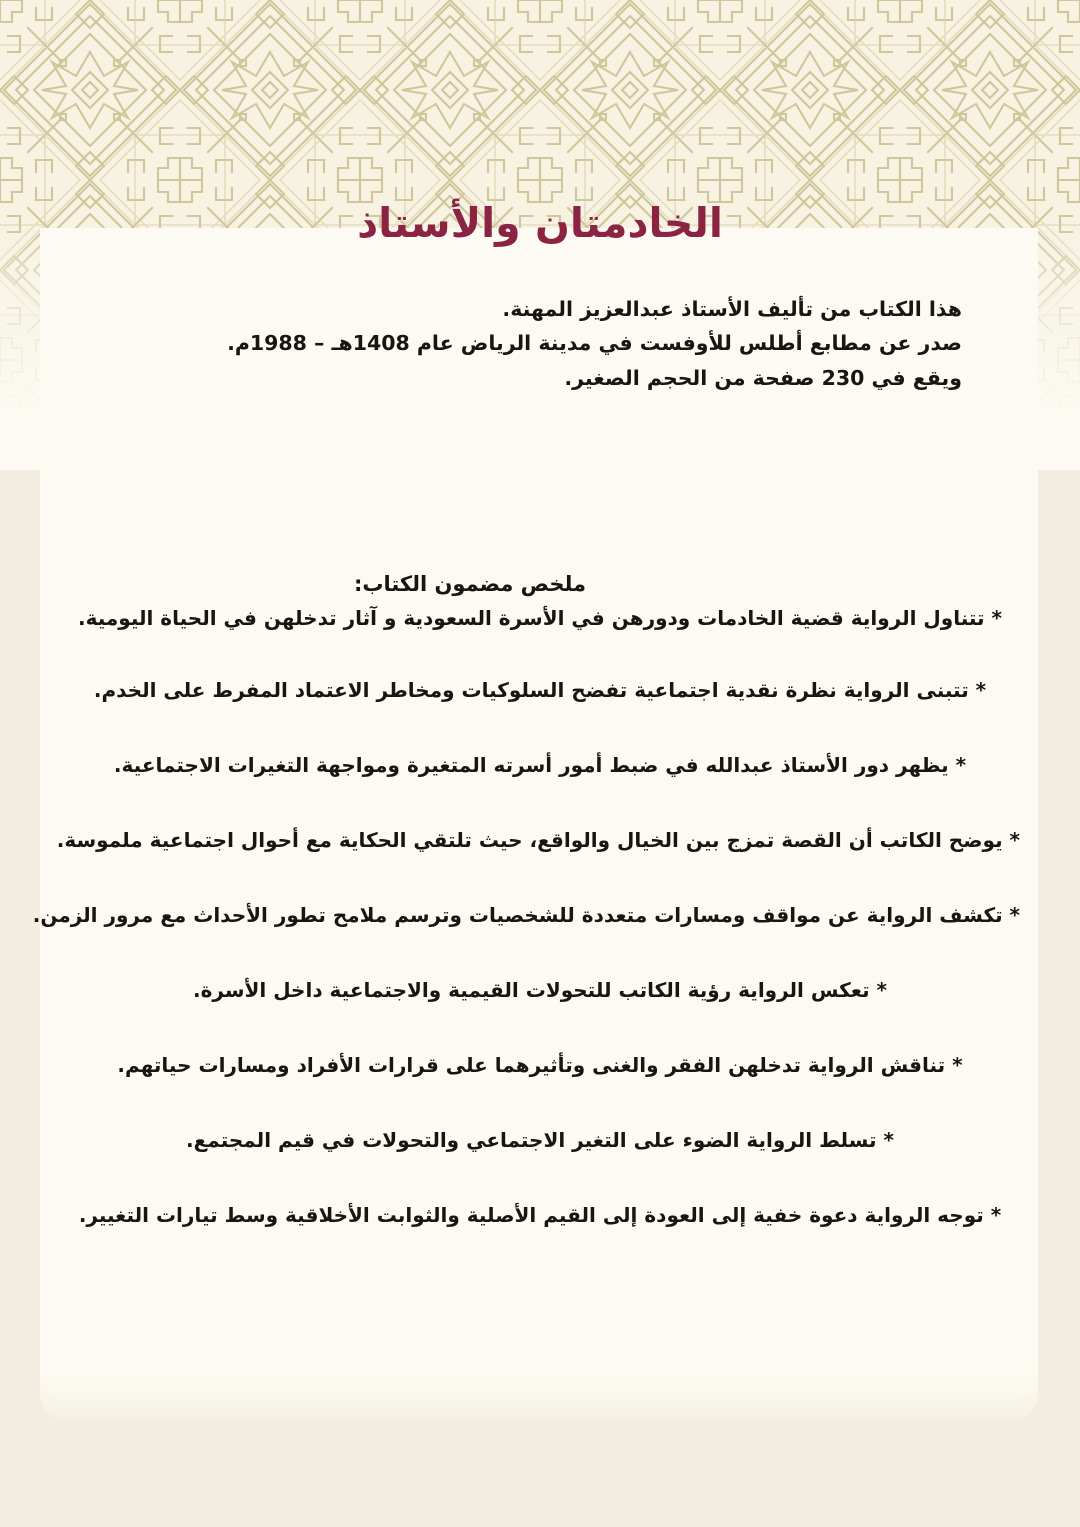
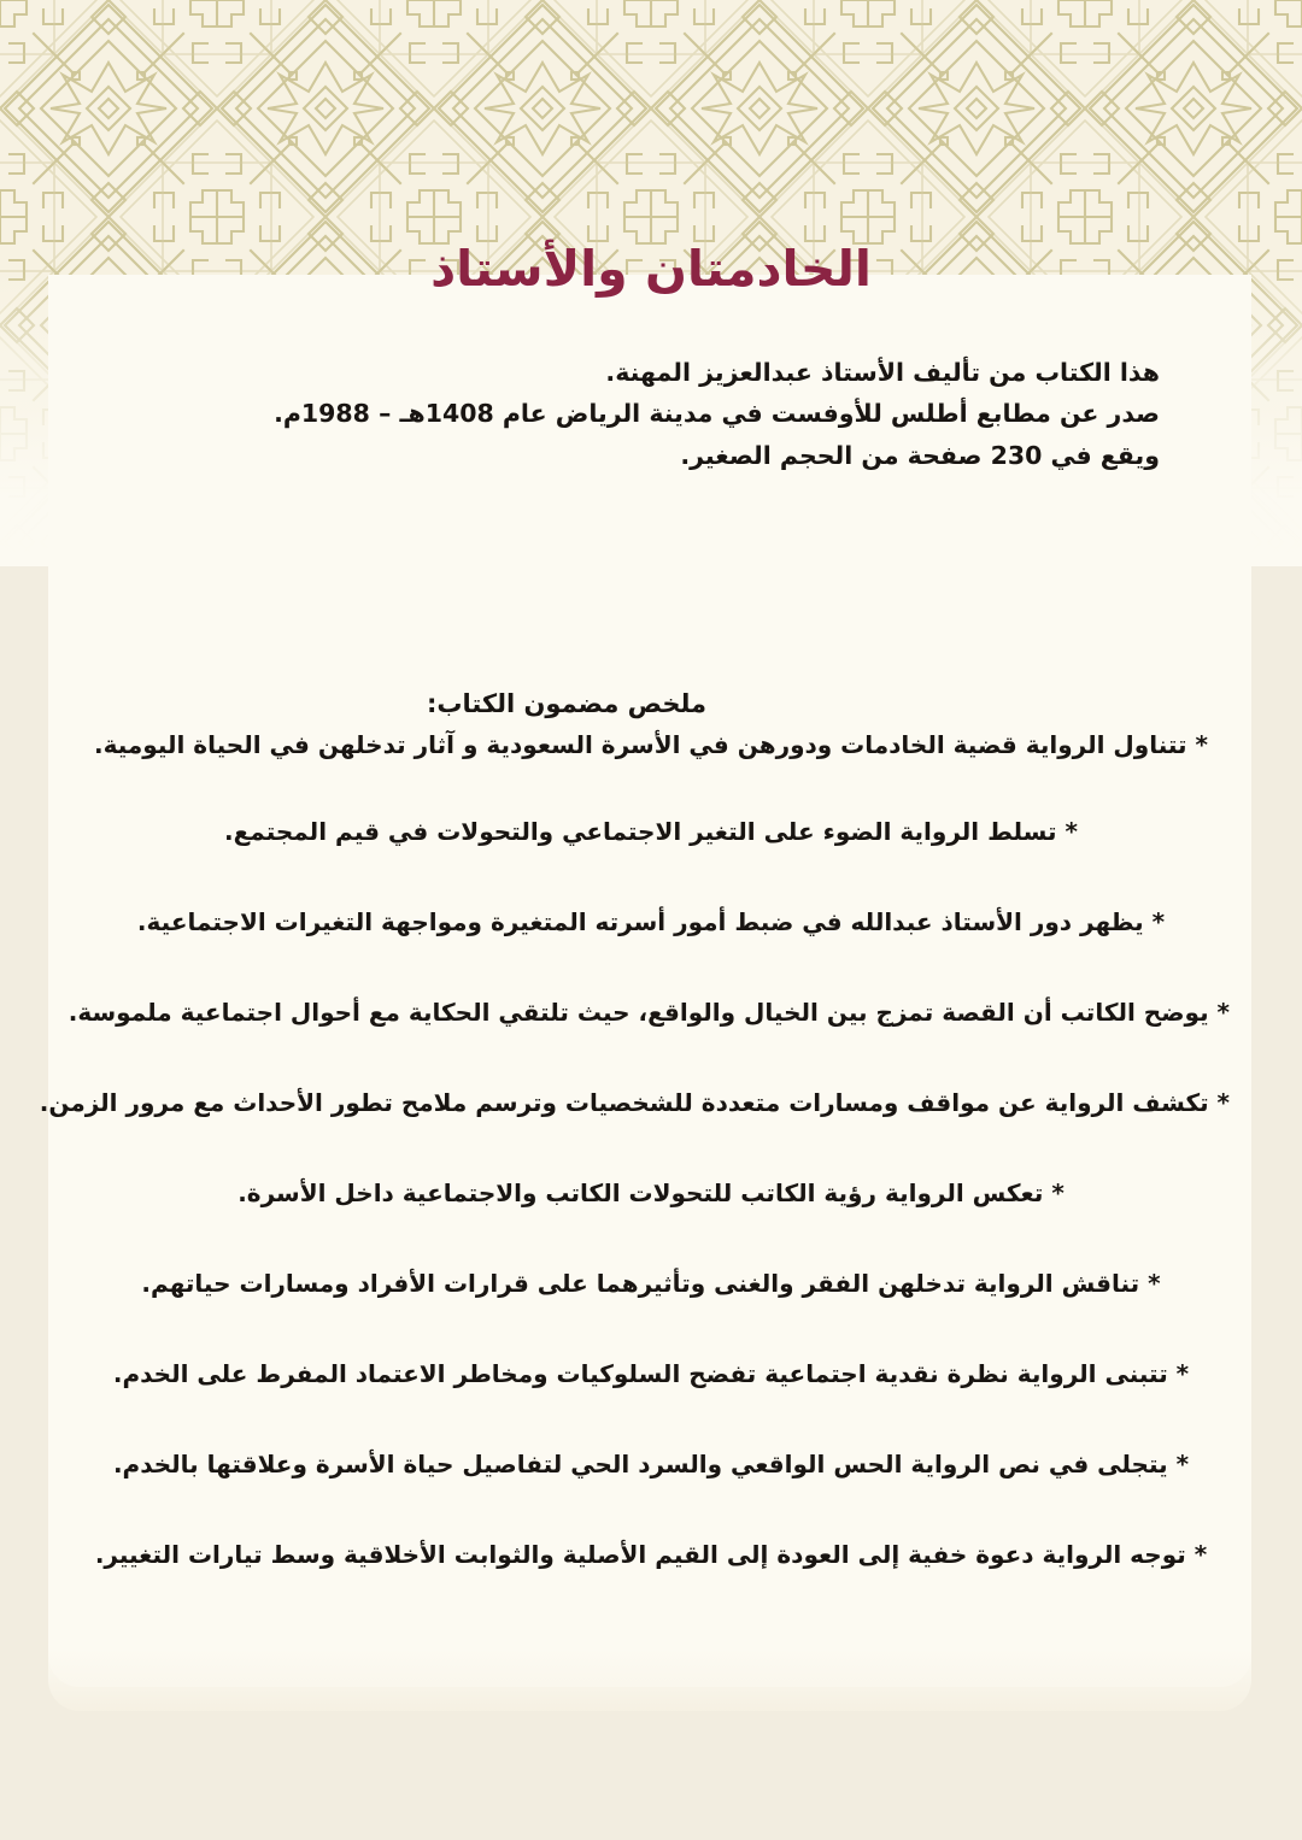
  الخادمتان والأستاذ
  هذا الكتاب من تأليف الأستاذ عبدالعزيز المهنة.
  صدر عن مطابع أطلس للأوفست في مدينة الرياض عام 1408هـ – 1988م.
  ويقع في 230 صفحة من الحجم الصغير.
  ملخص مضمون الكتاب:
  * تتناول الرواية قضية الخادمات ودورهن في الأسرة السعودية و آثار تدخلهن في الحياة اليومية.
- * تتبنى الرواية نظرة نقدية اجتماعية تفضح السلوكيات ومخاطر الاعتماد المفرط على الخدم.
+ * تسلط الرواية الضوء على التغير الاجتماعي والتحولات في قيم المجتمع.
  * يظهر دور الأستاذ عبدالله في ضبط أمور أسرته المتغيرة ومواجهة التغيرات الاجتماعية.
  * يوضح الكاتب أن القصة تمزج بين الخيال والواقع، حيث تلتقي الحكاية مع أحوال اجتماعية ملموسة.
  * تكشف الرواية عن مواقف ومسارات متعددة للشخصيات وترسم ملامح تطور الأحداث مع مرور الزمن.
- * تعكس الرواية رؤية الكاتب للتحولات القيمية والاجتماعية داخل الأسرة.
+ * تعكس الرواية رؤية الكاتب للتحولات الكاتب والاجتماعية داخل الأسرة.
  * تناقش الرواية تدخلهن الفقر والغنى وتأثيرهما على قرارات الأفراد ومسارات حياتهم.
- * تسلط الرواية الضوء على التغير الاجتماعي والتحولات في قيم المجتمع.
+ * تتبنى الرواية نظرة نقدية اجتماعية تفضح السلوكيات ومخاطر الاعتماد المفرط على الخدم.
+ * يتجلى في نص الرواية الحس الواقعي والسرد الحي لتفاصيل حياة الأسرة وعلاقتها بالخدم.
  * توجه الرواية دعوة خفية إلى العودة إلى القيم الأصلية والثوابت الأخلاقية وسط تيارات التغيير.
